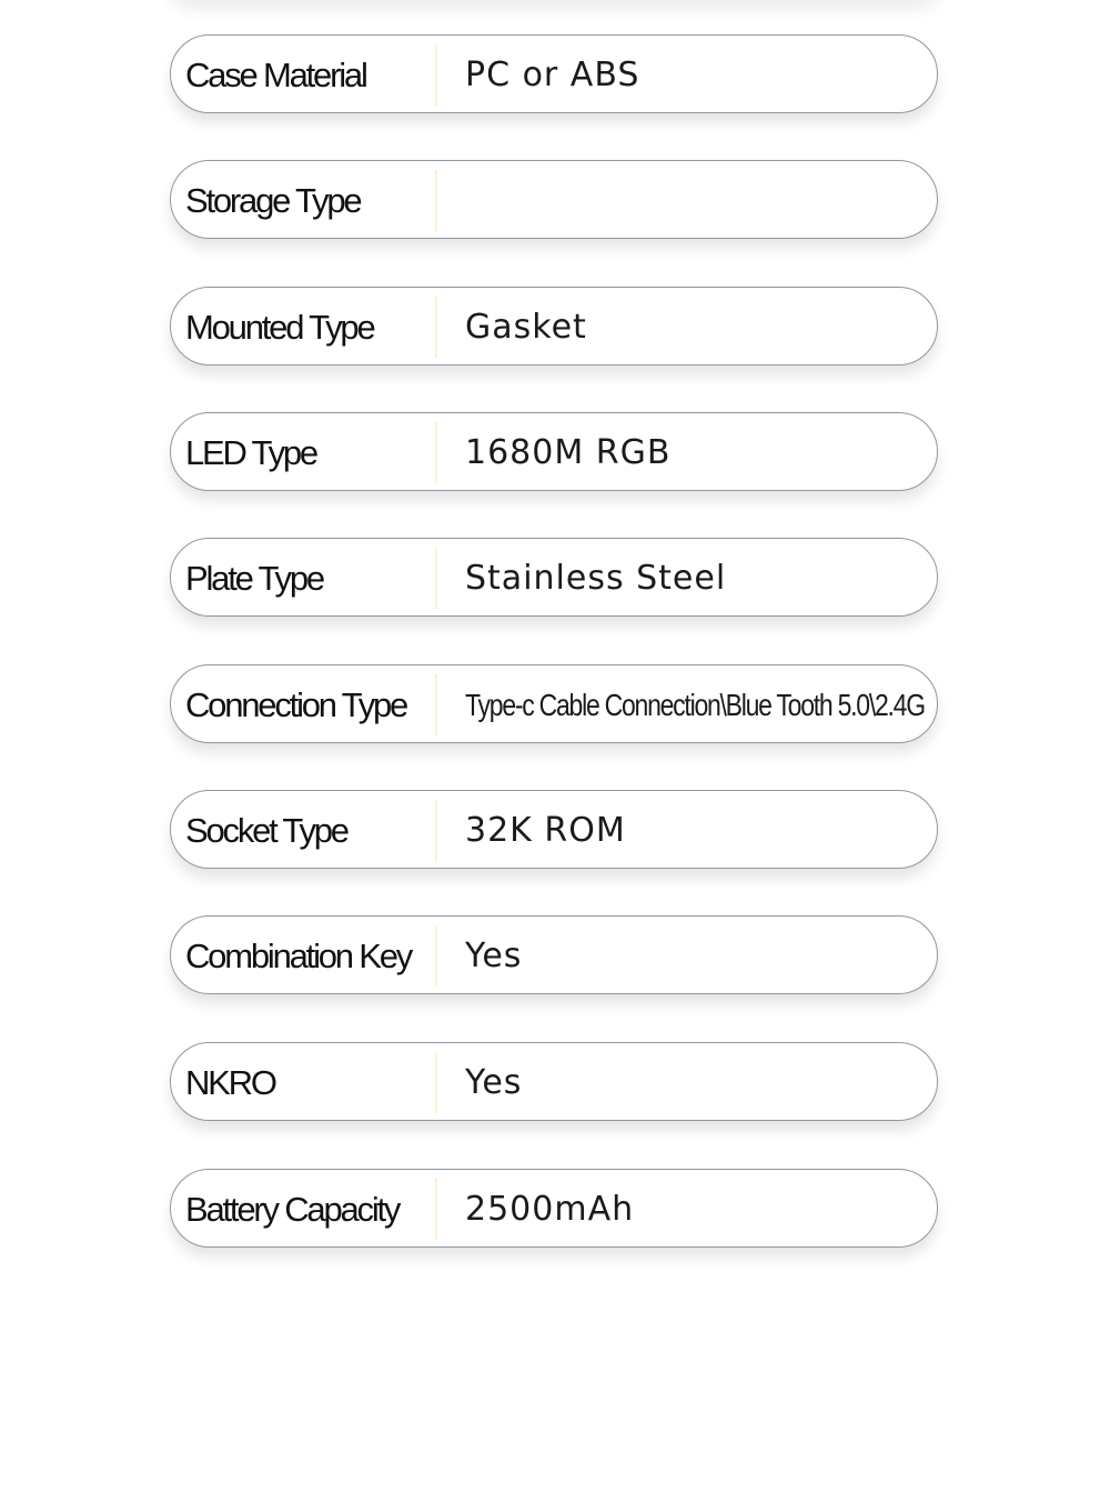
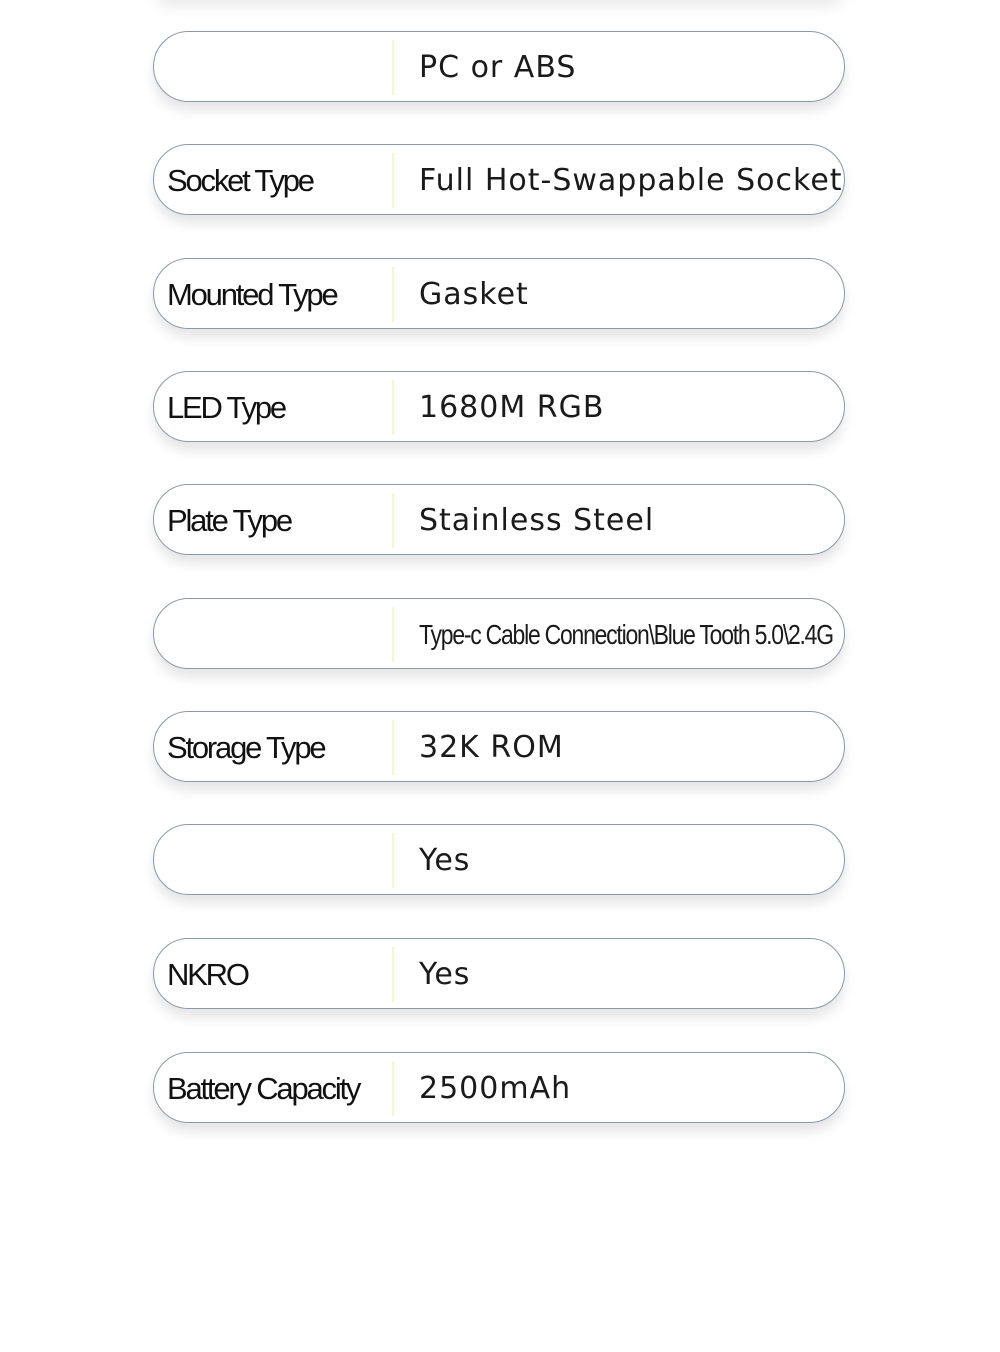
- Case Material
  PC or ABS
- Storage Type
+ Socket Type
+ Full Hot-Swappable Socket
  Mounted Type
  Gasket
  LED Type
  1680M RGB
  Plate Type
  Stainless Steel
- Connection Type
  Type-c Cable Connection\Blue Tooth 5.0\2.4G
- Socket Type
+ Storage Type
  32K ROM
- Combination Key
  Yes
  NKRO
  Yes
  Battery Capacity
  2500mAh
